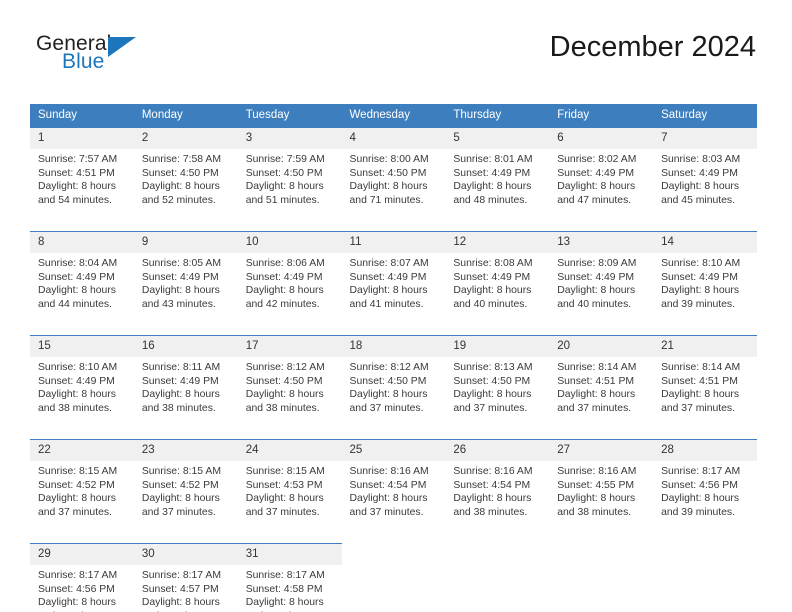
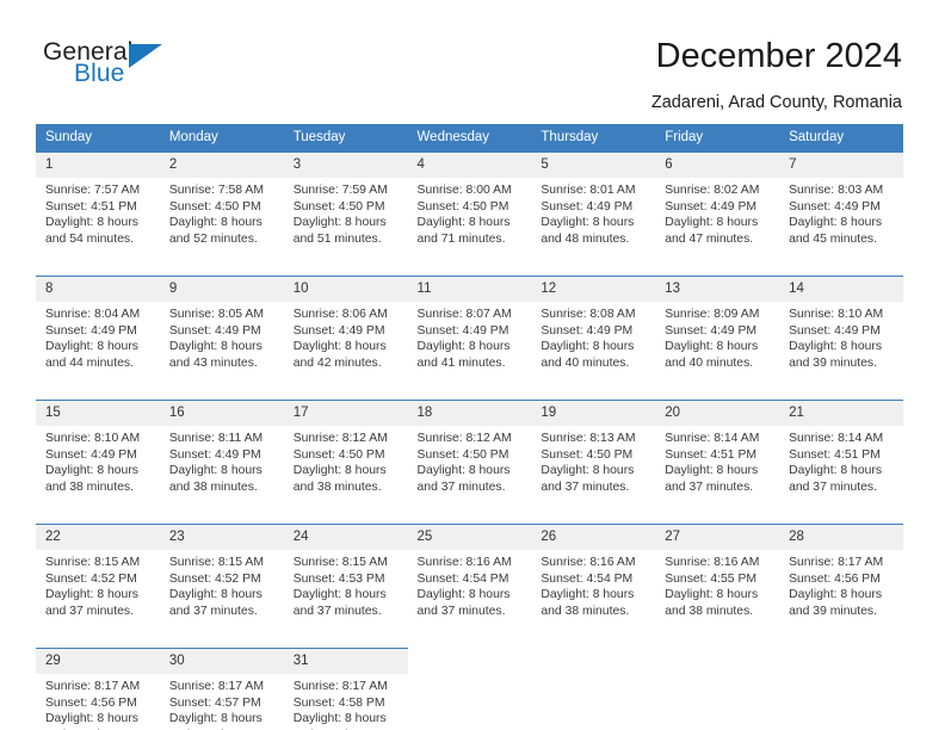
  General
  Blue
  December 2024
+ Zadareni, Arad County, Romania
  Sunday	Monday	Tuesday	Wednesday	Thursday	Friday	Saturday
  1Sunrise: 7:57 AMSunset: 4:51 PMDaylight: 8 hoursand 54 minutes.	2Sunrise: 7:58 AMSunset: 4:50 PMDaylight: 8 hoursand 52 minutes.	3Sunrise: 7:59 AMSunset: 4:50 PMDaylight: 8 hoursand 51 minutes.	4Sunrise: 8:00 AMSunset: 4:50 PMDaylight: 8 hoursand 71 minutes.	5Sunrise: 8:01 AMSunset: 4:49 PMDaylight: 8 hoursand 48 minutes.	6Sunrise: 8:02 AMSunset: 4:49 PMDaylight: 8 hoursand 47 minutes.	7Sunrise: 8:03 AMSunset: 4:49 PMDaylight: 8 hoursand 45 minutes.
  8Sunrise: 8:04 AMSunset: 4:49 PMDaylight: 8 hoursand 44 minutes.	9Sunrise: 8:05 AMSunset: 4:49 PMDaylight: 8 hoursand 43 minutes.	10Sunrise: 8:06 AMSunset: 4:49 PMDaylight: 8 hoursand 42 minutes.	11Sunrise: 8:07 AMSunset: 4:49 PMDaylight: 8 hoursand 41 minutes.	12Sunrise: 8:08 AMSunset: 4:49 PMDaylight: 8 hoursand 40 minutes.	13Sunrise: 8:09 AMSunset: 4:49 PMDaylight: 8 hoursand 40 minutes.	14Sunrise: 8:10 AMSunset: 4:49 PMDaylight: 8 hoursand 39 minutes.
  15Sunrise: 8:10 AMSunset: 4:49 PMDaylight: 8 hoursand 38 minutes.	16Sunrise: 8:11 AMSunset: 4:49 PMDaylight: 8 hoursand 38 minutes.	17Sunrise: 8:12 AMSunset: 4:50 PMDaylight: 8 hoursand 38 minutes.	18Sunrise: 8:12 AMSunset: 4:50 PMDaylight: 8 hoursand 37 minutes.	19Sunrise: 8:13 AMSunset: 4:50 PMDaylight: 8 hoursand 37 minutes.	20Sunrise: 8:14 AMSunset: 4:51 PMDaylight: 8 hoursand 37 minutes.	21Sunrise: 8:14 AMSunset: 4:51 PMDaylight: 8 hoursand 37 minutes.
  22Sunrise: 8:15 AMSunset: 4:52 PMDaylight: 8 hoursand 37 minutes.	23Sunrise: 8:15 AMSunset: 4:52 PMDaylight: 8 hoursand 37 minutes.	24Sunrise: 8:15 AMSunset: 4:53 PMDaylight: 8 hoursand 37 minutes.	25Sunrise: 8:16 AMSunset: 4:54 PMDaylight: 8 hoursand 37 minutes.	26Sunrise: 8:16 AMSunset: 4:54 PMDaylight: 8 hoursand 38 minutes.	27Sunrise: 8:16 AMSunset: 4:55 PMDaylight: 8 hoursand 38 minutes.	28Sunrise: 8:17 AMSunset: 4:56 PMDaylight: 8 hoursand 39 minutes.
  29Sunrise: 8:17 AMSunset: 4:56 PMDaylight: 8 hours	30Sunrise: 8:17 AMSunset: 4:57 PMDaylight: 8 hours	31Sunrise: 8:17 AMSunset: 4:58 PMDaylight: 8 hours
